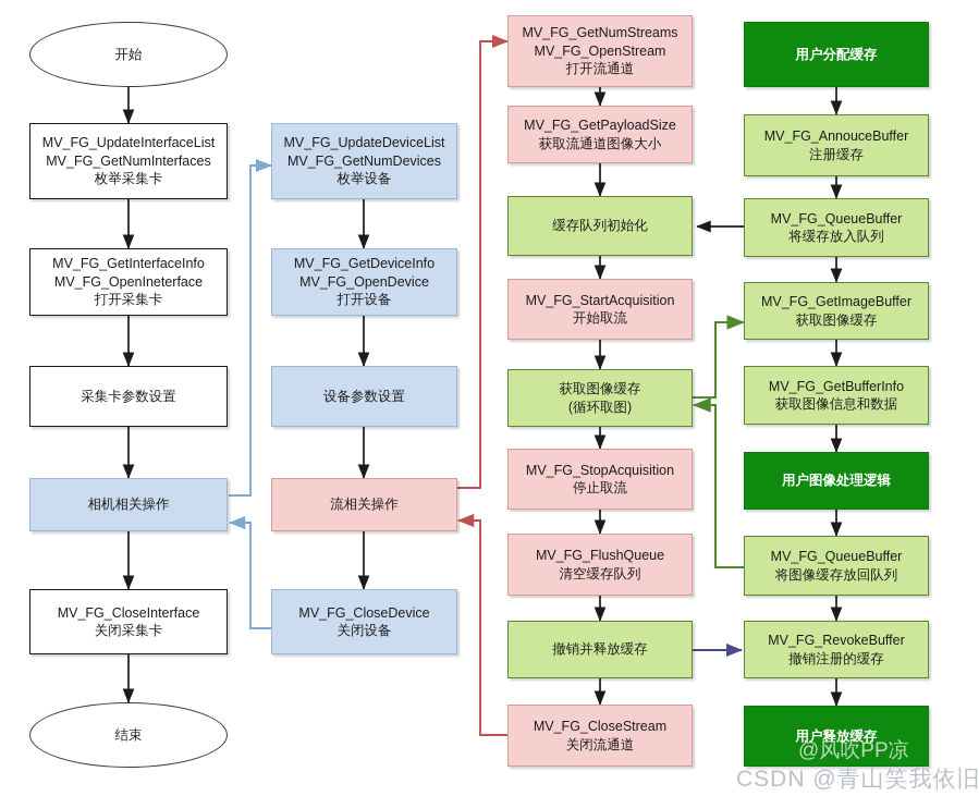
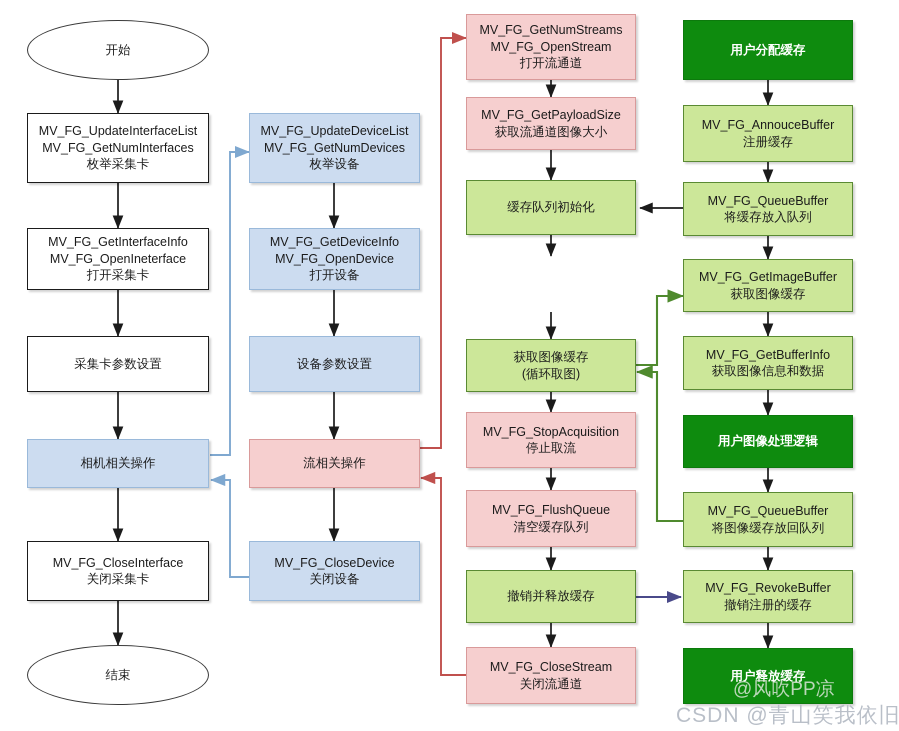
  开始
  MV_FG_UpdateInterfaceList
  MV_FG_GetNumInterfaces
  枚举采集卡
  MV_FG_GetInterfaceInfo
  MV_FG_OpenIneterface
  打开采集卡
  采集卡参数设置
  相机相关操作
  MV_FG_CloseInterface
  关闭采集卡
  结束
  MV_FG_UpdateDeviceList
  MV_FG_GetNumDevices
  枚举设备
  MV_FG_GetDeviceInfo
  MV_FG_OpenDevice
  打开设备
  设备参数设置
  流相关操作
  MV_FG_CloseDevice
  关闭设备
  MV_FG_GetNumStreams
  MV_FG_OpenStream
  打开流通道
  MV_FG_GetPayloadSize
  获取流通道图像大小
  缓存队列初始化
- MV_FG_StartAcquisition
- 开始取流
  获取图像缓存
  (循环取图)
  MV_FG_StopAcquisition
  停止取流
  MV_FG_FlushQueue
  清空缓存队列
  撤销并释放缓存
  MV_FG_CloseStream
  关闭流通道
  用户分配缓存
  MV_FG_AnnouceBuffer
  注册缓存
  MV_FG_QueueBuffer
  将缓存放入队列
  MV_FG_GetImageBuffer
  获取图像缓存
  MV_FG_GetBufferInfo
  获取图像信息和数据
  用户图像处理逻辑
  MV_FG_QueueBuffer
  将图像缓存放回队列
  MV_FG_RevokeBuffer
  撤销注册的缓存
  用户释放缓存
  @风吹PP凉
  CSDN @青山笑我依旧
